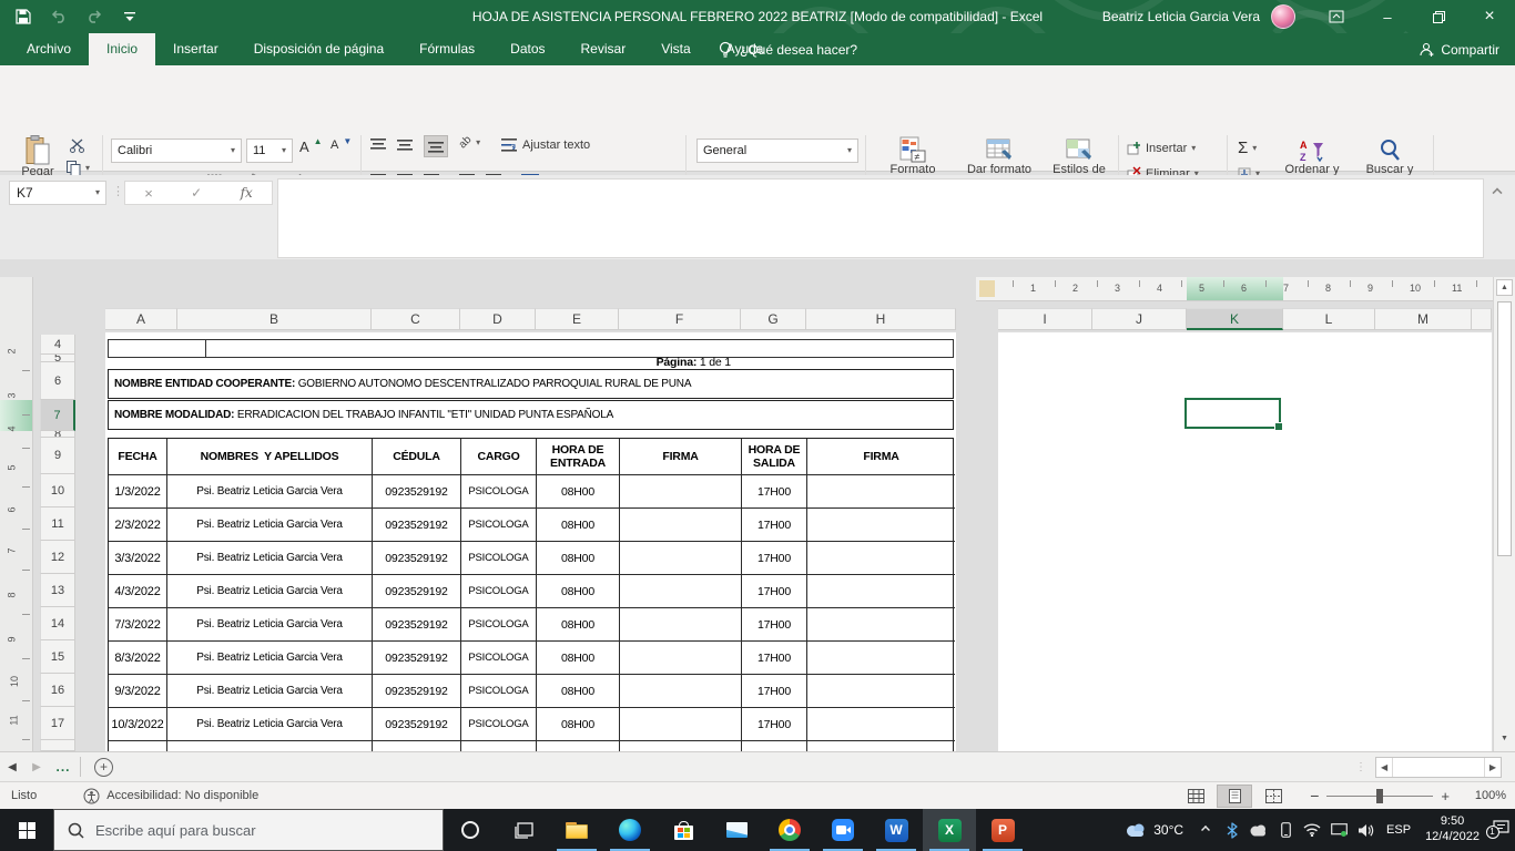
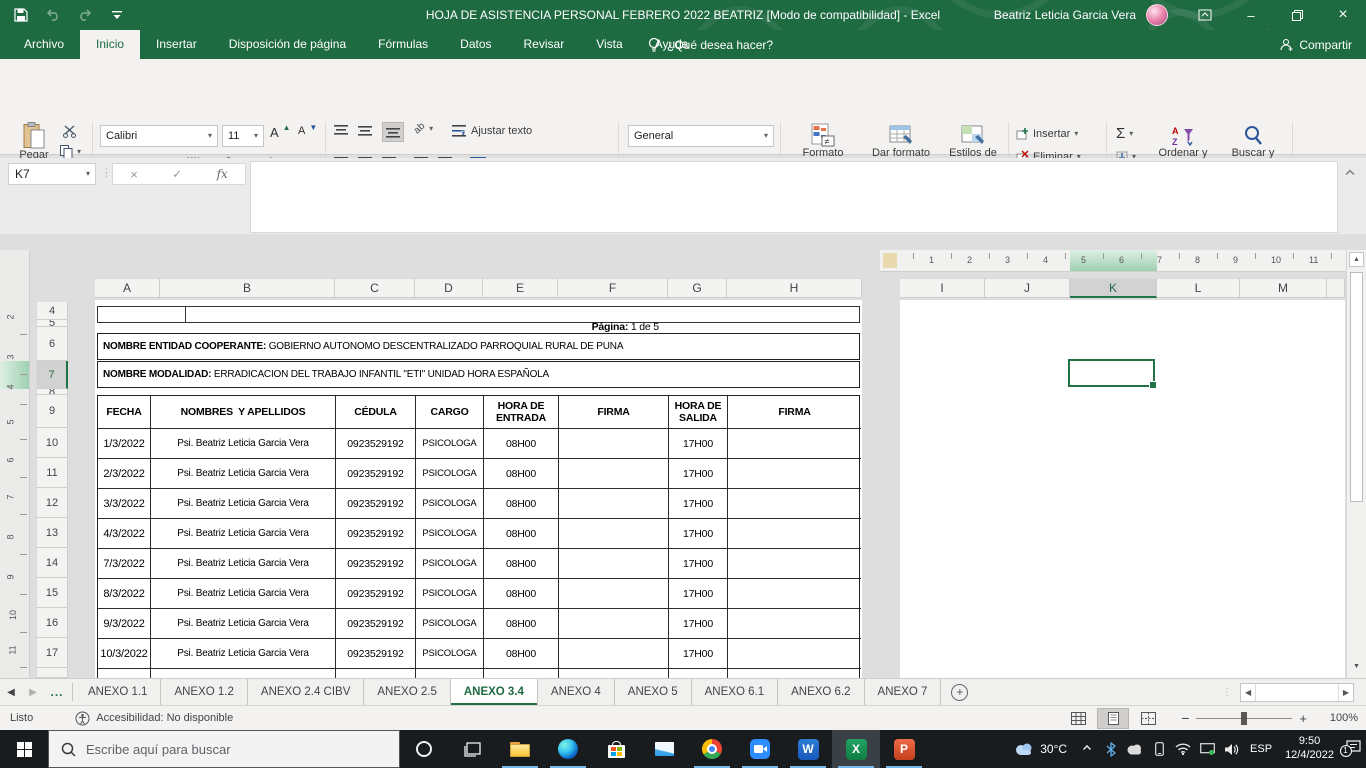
  HOJA DE ASISTENCIA PERSONAL FEBRERO 2022 BEATRIZ [Modo de compatibilidad] - Excel
  Beatriz Leticia Garcia Vera
  –
  ×
  Archivo
  Inicio
  Insertar
  Disposición de página
  Fórmulas
  Datos
  Revisar
  Vista
  yuda
  ¿Qué desea hacer?
  Compartir
  Pegar
  ▾
  Calibri
  ▾
  11
  ▾
  A
  ▲
  A
  ▼
  ▾
  Ajustar texto
  General
  ▾
  ≠
  Insertar
  ▾
  Eliminar
  ▾
  Σ
  ▾
  ▾
  A
  Z
  K7
  ▾
  ⋮
  ×
  ✓
  fx
  1
  2
  3
  4
  5
  6
  7
  8
  9
  10
  11
- Página: 1 de 1
+ Página: 1 de 5
  NOMBRE ENTIDAD COOPERANTE: GOBIERNO AUTONOMO DESCENTRALIZADO PARROQUIAL RURAL DE PUNA
- NOMBRE MODALIDAD: ERRADICACION DEL TRABAJO INFANTIL "ETI" UNIDAD PUNTA ESPAÑOLA
+ NOMBRE MODALIDAD: ERRADICACION DEL TRABAJO INFANTIL "ETI" UNIDAD HORA ESPAÑOLA
  FECHA
  NOMBRES Y APELLIDOS
  CÉDULA
  CARGO
  HORA DE ENTRADA
  FIRMA
  HORA DE SALIDA
  FIRMA
  1/3/2022
  Psi. Beatriz Leticia Garcia Vera
  0923529192
  PSICOLOGA
  08H00
  17H00
  2/3/2022
  Psi. Beatriz Leticia Garcia Vera
  0923529192
  PSICOLOGA
  08H00
  17H00
  3/3/2022
  Psi. Beatriz Leticia Garcia Vera
  0923529192
  PSICOLOGA
  08H00
  17H00
  4/3/2022
  Psi. Beatriz Leticia Garcia Vera
  0923529192
  PSICOLOGA
  08H00
  17H00
  7/3/2022
  Psi. Beatriz Leticia Garcia Vera
  0923529192
  PSICOLOGA
  08H00
  17H00
  8/3/2022
  Psi. Beatriz Leticia Garcia Vera
  0923529192
  PSICOLOGA
  08H00
  17H00
  9/3/2022
  Psi. Beatriz Leticia Garcia Vera
  0923529192
  PSICOLOGA
  08H00
  17H00
  10/3/2022
  Psi. Beatriz Leticia Garcia Vera
  0923529192
  PSICOLOGA
  08H00
  17H00
  A
  B
  C
  D
  E
  F
  G
  H
  I
  J
  K
  L
  M
  4
  5
  6
  7
  8
  9
  10
  11
  12
  13
  14
  15
  16
  17
  ◀
  ▶
  ...
+ ANEXO 1.1
+ ANEXO 1.2
+ ANEXO 2.4 CIBV
+ ANEXO 2.5
+ ANEXO 3.4
+ ANEXO 4
+ ANEXO 5
+ ANEXO 6.1
+ ANEXO 6.2
+ ANEXO 7
  +
  ⋮
  ◀
  ▶
  Listo
  Accesibilidad: No disponible
  −
  +
  100%
  Escribe aquí para buscar
  W
  X
  P
  30°C
  ESP
  9:50
  12/4/2022
  1
